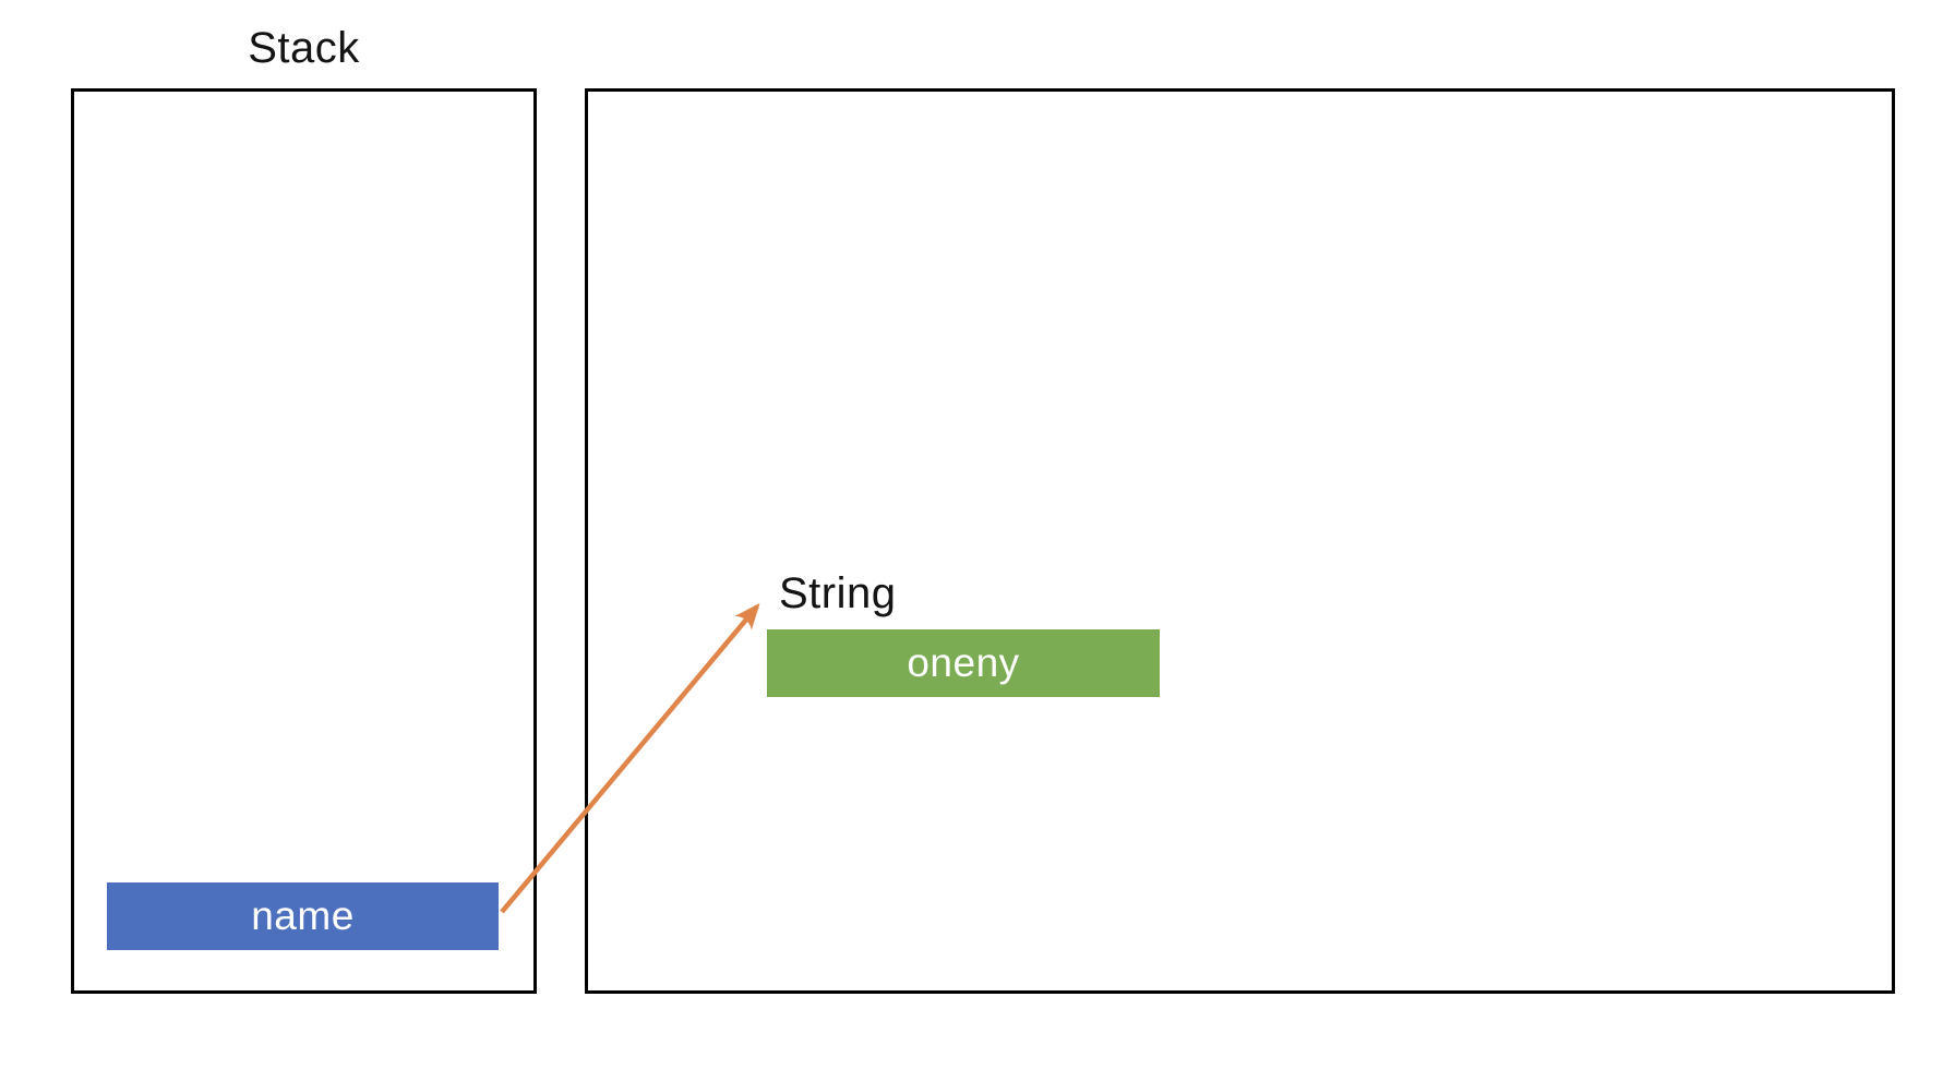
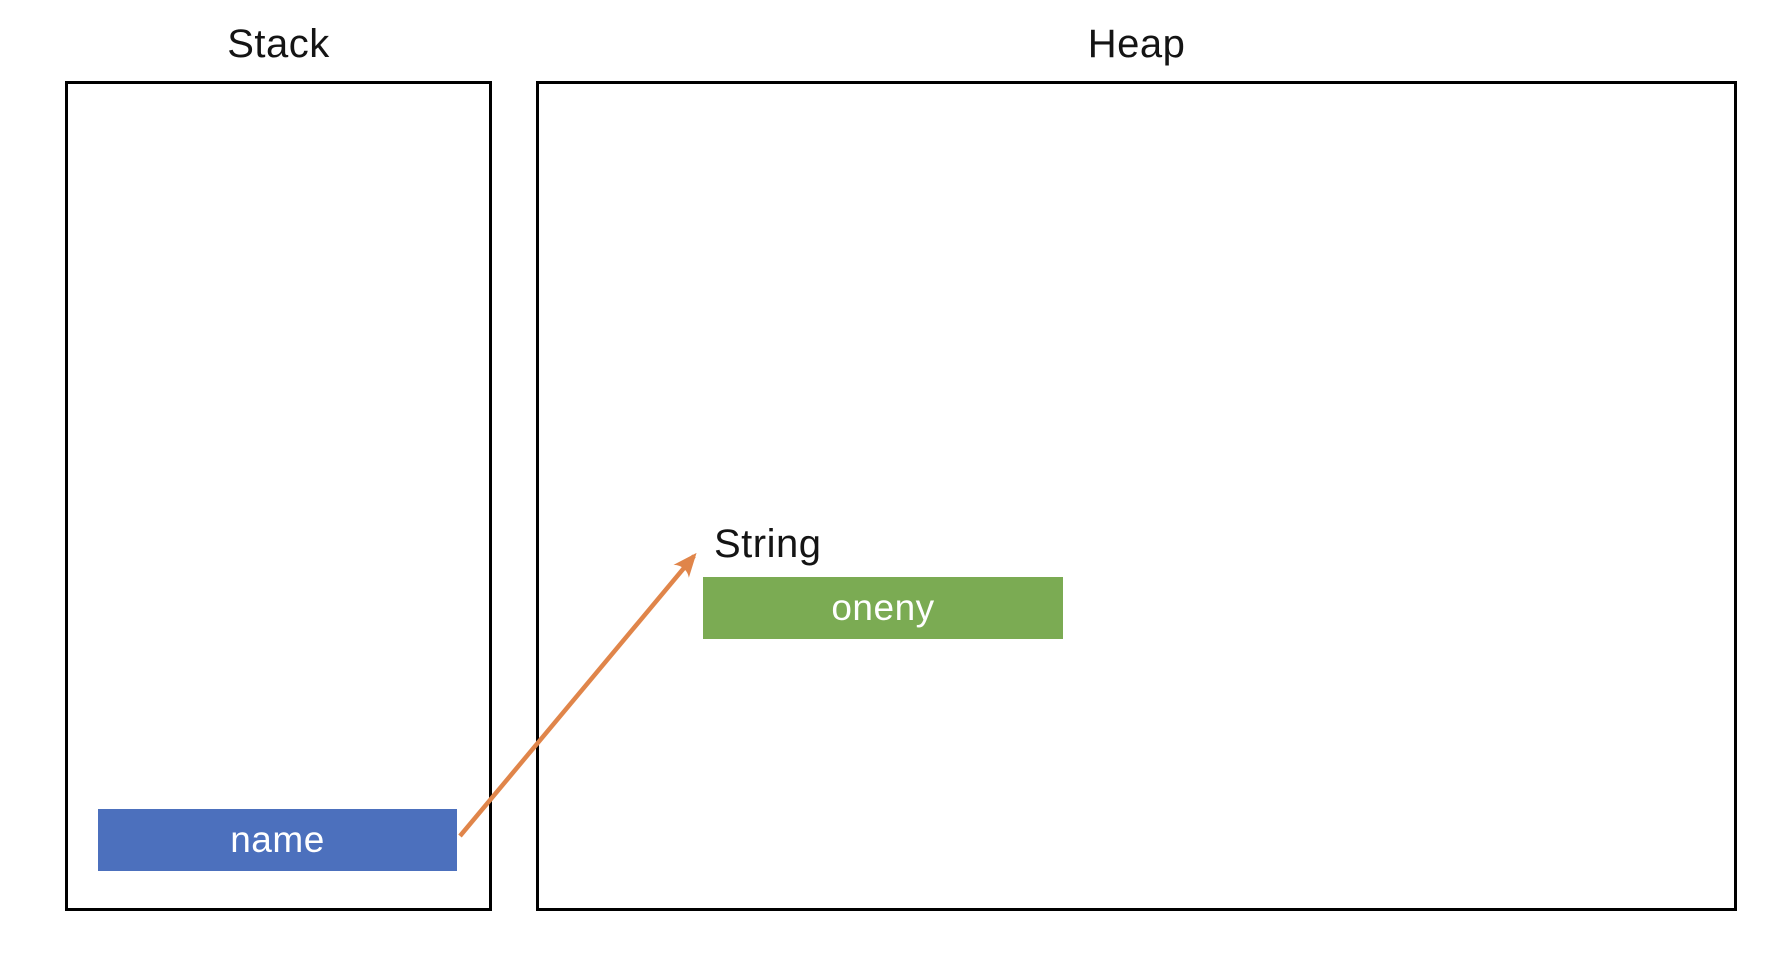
  Stack
+ Heap
  name
  String
  oneny
